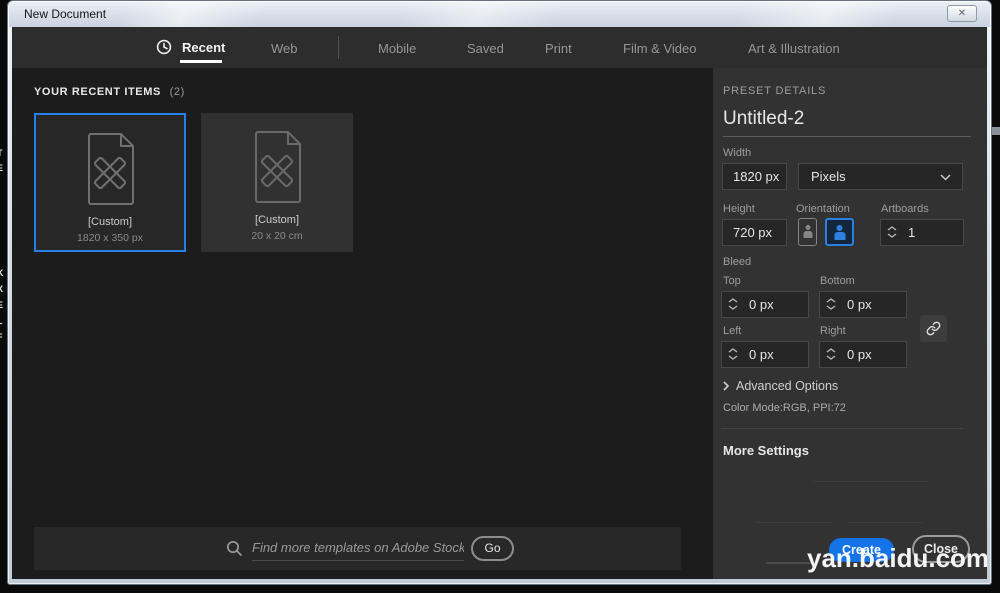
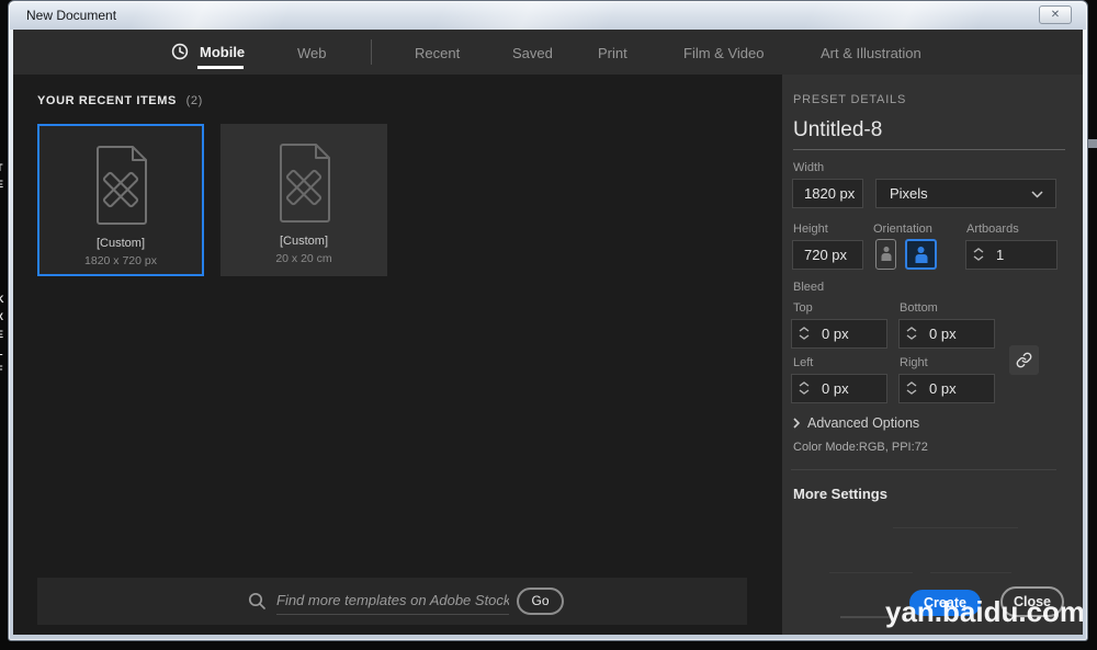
  E
  K
  X
  E
  New Document
  ✕
- Recent
+ Mobile
  Web
- Mobile
+ Recent
  Saved
  Print
  Film & Video
  Art & Illustration
  YOUR RECENT ITEMS (2)
  [Custom]
- 1820 x 350 px
+ 1820 x 720 px
  [Custom]
  20 x 20 cm
  Find more templates on Adobe Stock
  Go
  PRESET DETAILS
- Untitled-2
+ Untitled-8
  Width
  1820 px
  Pixels
  Height
  Orientation
  Artboards
  720 px
  1
  Bleed
  Top
  Bottom
  0 px
  0 px
  Left
  Right
  0 px
  0 px
  Advanced Options
  Color Mode:RGB, PPI:72
  More Settings
  Create
  Close
  yan.baidu.com
